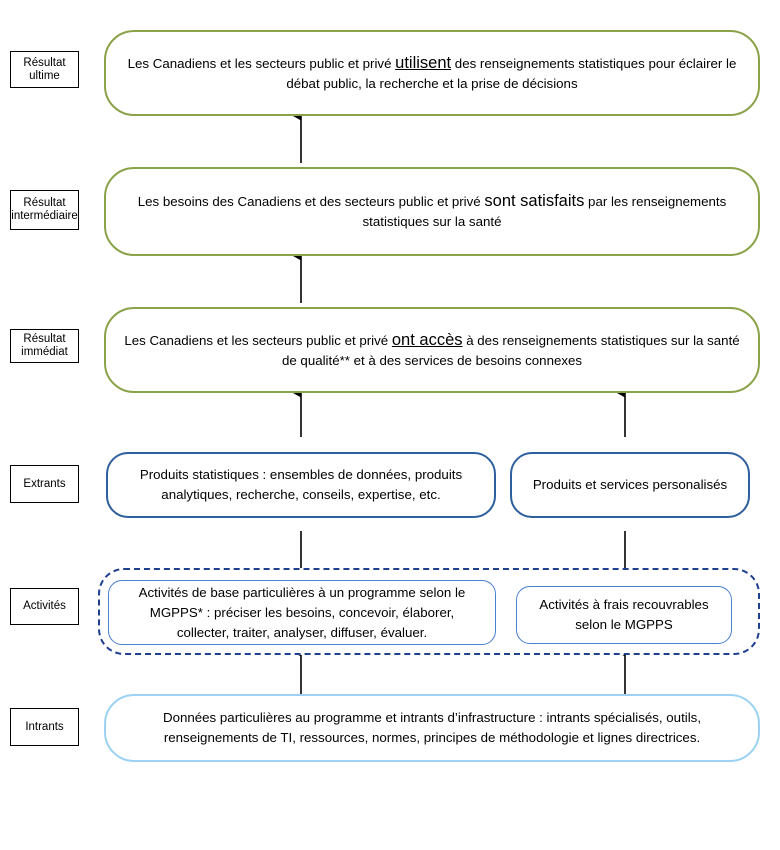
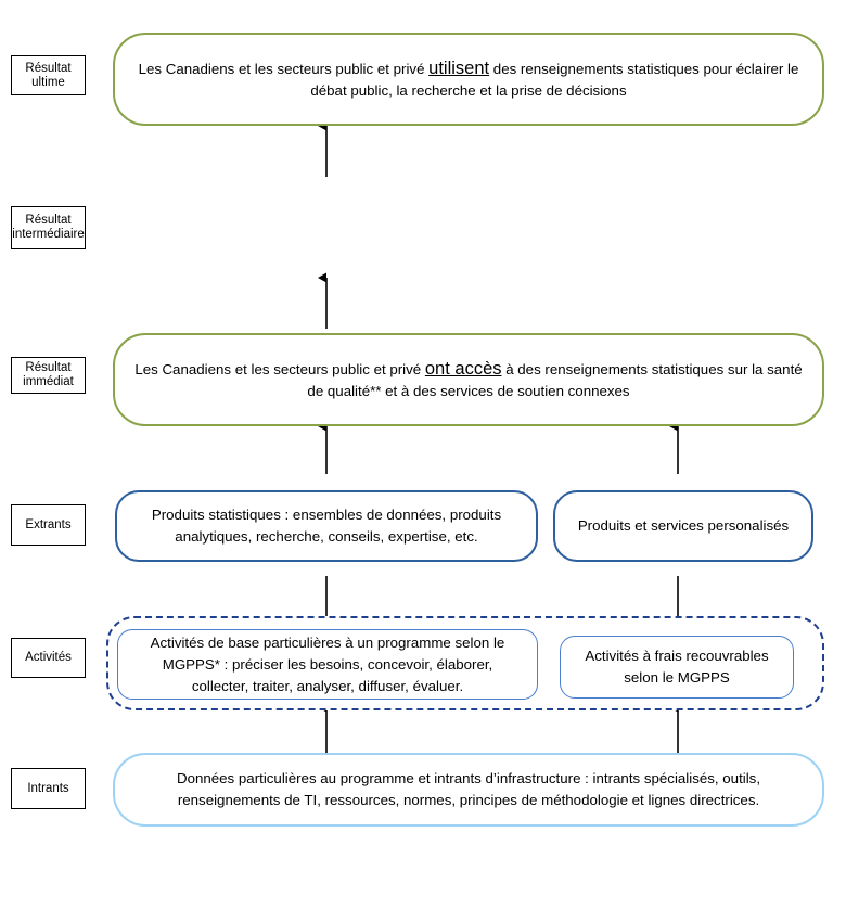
  Résultat
  ultime
  Résultat
  intermédiaire
  Résultat
  immédiat
  Extrants
  Activités
  Intrants
  Les Canadiens et les secteurs public et privé utilisent des renseignements statistiques pour éclairer le débat public, la recherche et la prise de décisions
- Les besoins des Canadiens et des secteurs public et privé sont satisfaits par les renseignements statistiques sur la santé
- Les Canadiens et les secteurs public et privé ont accès à des renseignements statistiques sur la santé de qualité** et à des services de besoins connexes
+ Les Canadiens et les secteurs public et privé ont accès à des renseignements statistiques sur la santé de qualité** et à des services de soutien connexes
  Produits statistiques : ensembles de données, produits analytiques, recherche, conseils, expertise, etc.
  Produits et services personalisés
  Activités de base particulières à un programme selon le MGPPS* : préciser les besoins, concevoir, élaborer, collecter, traiter, analyser, diffuser, évaluer.
  Activités à frais recouvrables selon le MGPPS
  Données particulières au programme et intrants d’infrastructure : intrants spécialisés, outils, renseignements de TI, ressources, normes, principes de méthodologie et lignes directrices.
